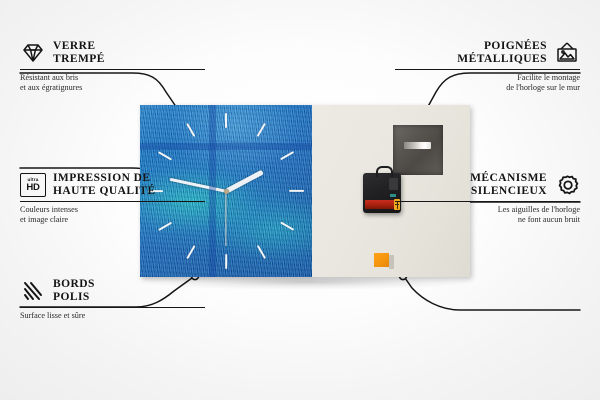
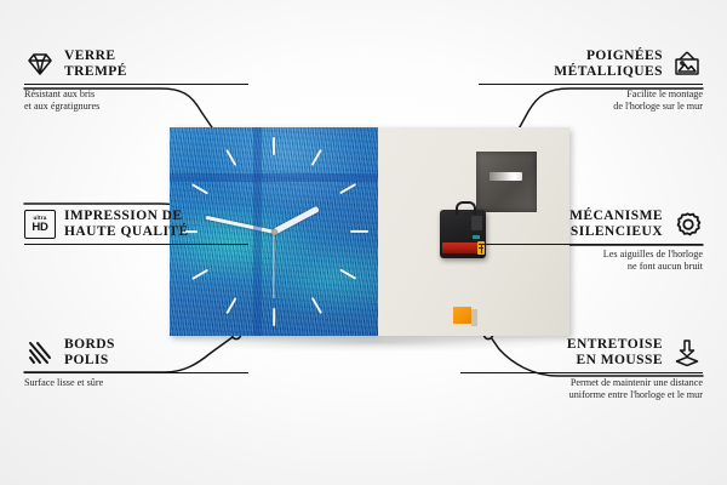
  VERRE
  TREMPÉ
  Résistant aux bris
  et aux égratignures
  HD
  IMPRESSION DE
  HAUTE QUALITÉ
- Couleurs intenses
- et image claire
  BORDS
  POLIS
  Surface lisse et sûre
  POIGNÉES
  MÉTALLIQUES
  Facilite le montage
  de l'horloge sur le mur
  MÉCANISME
  SILENCIEUX
  Les aiguilles de l'horloge
  ne font aucun bruit
+ ENTRETOISE
+ EN MOUSSE
+ Permet de maintenir une distance
+ uniforme entre l'horloge et le mur
